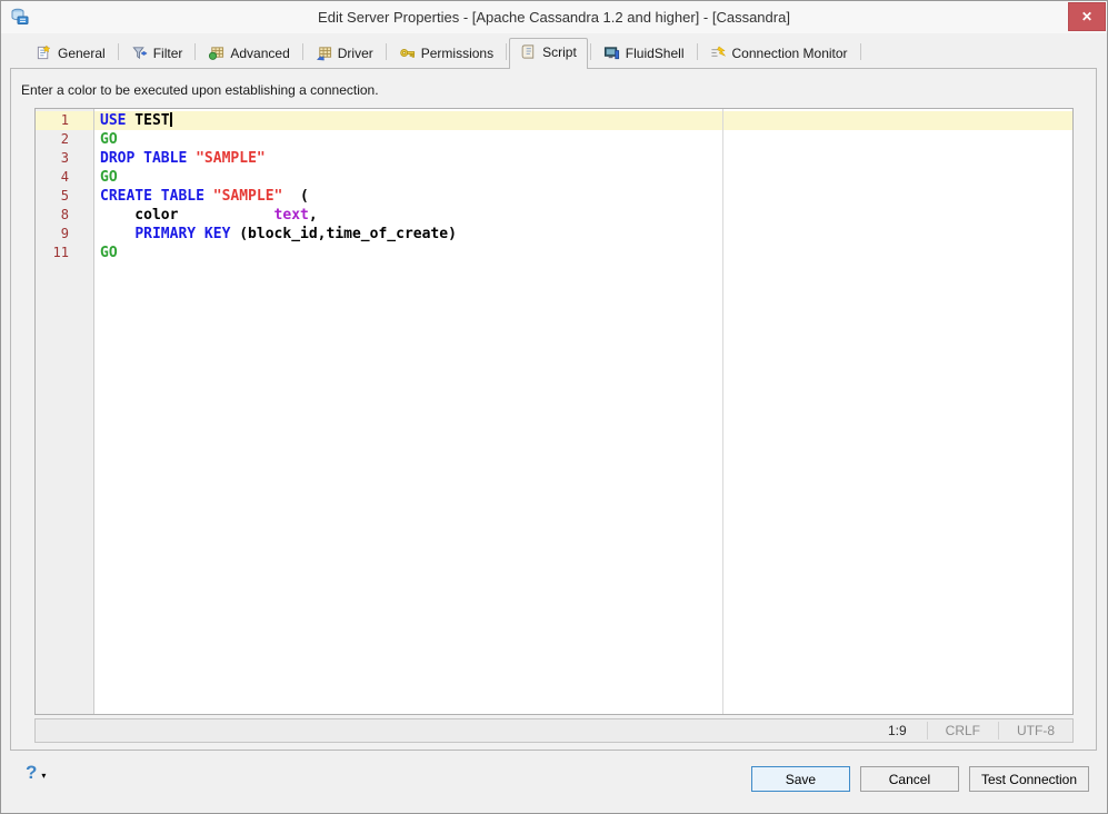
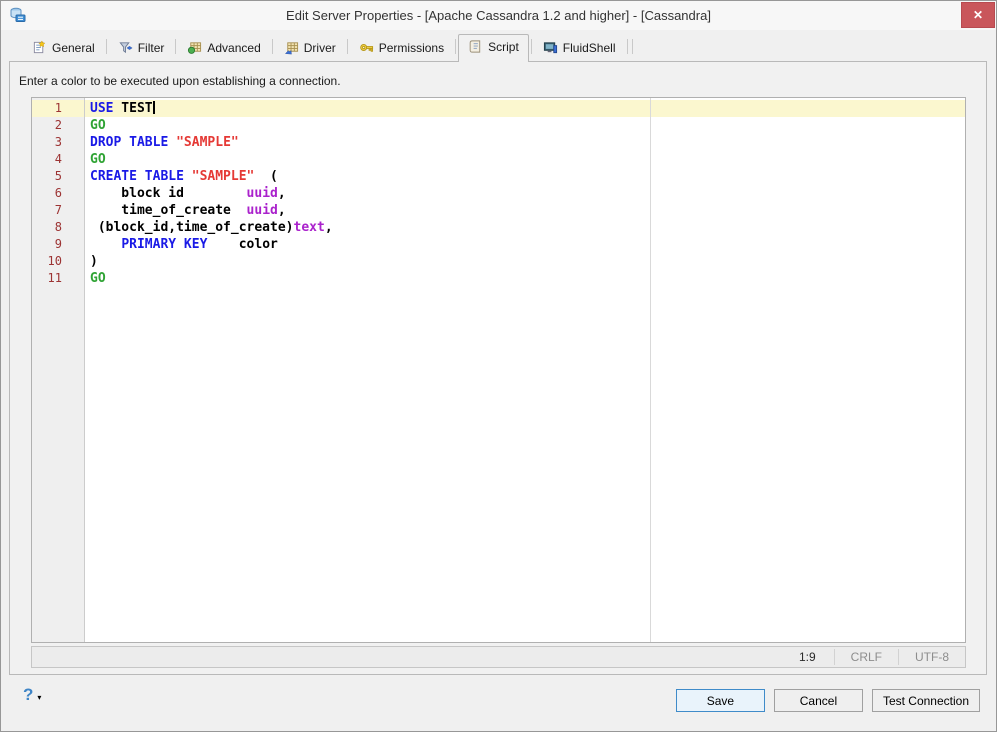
  Edit Server Properties - [Apache Cassandra 1.2 and higher] - [Cassandra]
  ✕
  General
  Filter
  Advanced
  Driver
  Permissions
  Script
  FluidShell
- Connection Monitor
  Enter a color to be executed upon establishing a connection.
  1
  USE TEST
  2
  GO
  3
  DROP TABLE "SAMPLE"
  4
  GO
  5
  CREATE TABLE "SAMPLE" (
+ 6
+ block id uuid,
+ 7
+ time_of_create uuid,
  8
- color text,
+ (block_id,time_of_create)text,
  9
- PRIMARY KEY (block_id,time_of_create)
+ PRIMARY KEY color
+ 10
+ )
  11
  GO
  1:9
  CRLF
  UTF-8
  ?
  ▾
  Save
  Cancel
  Test Connection
